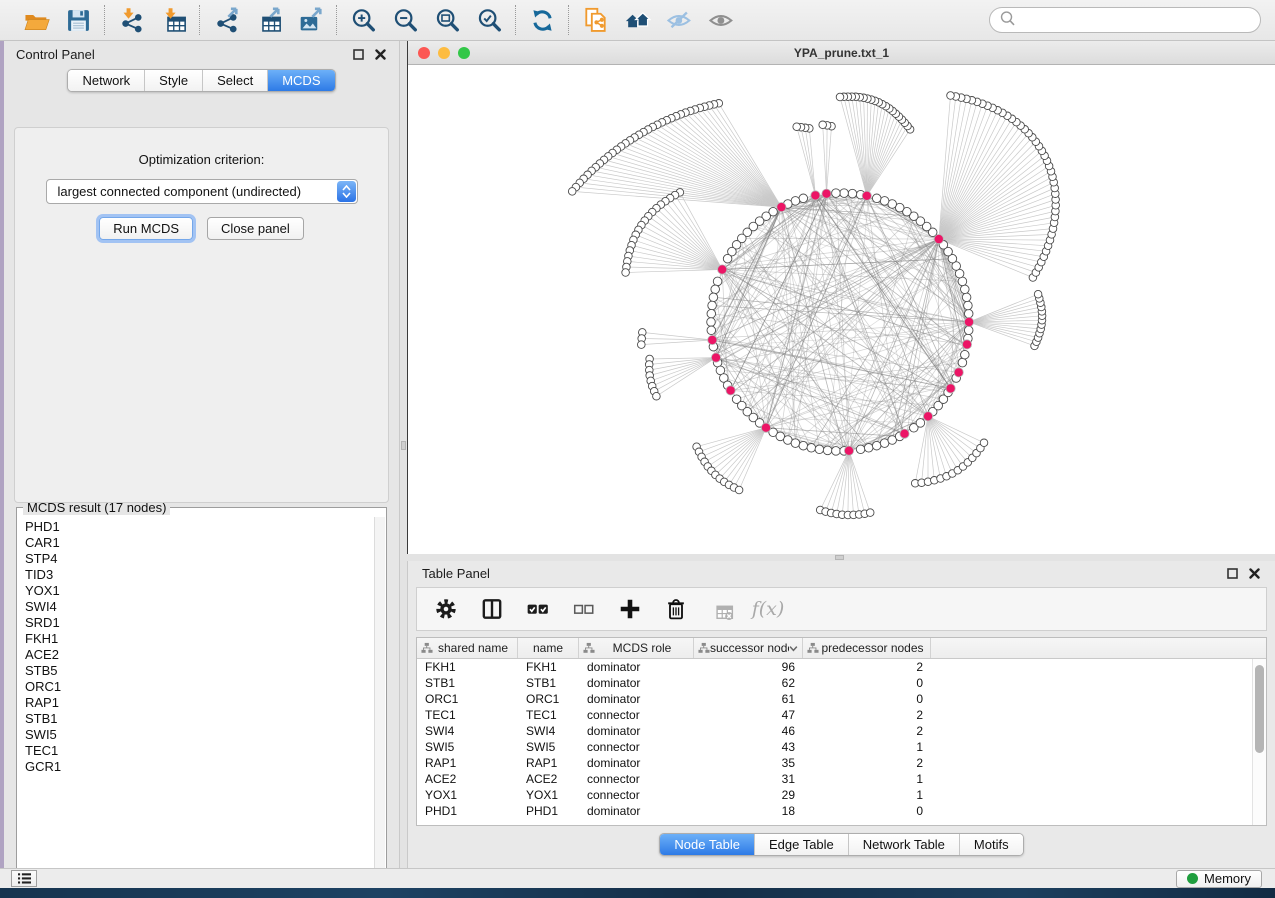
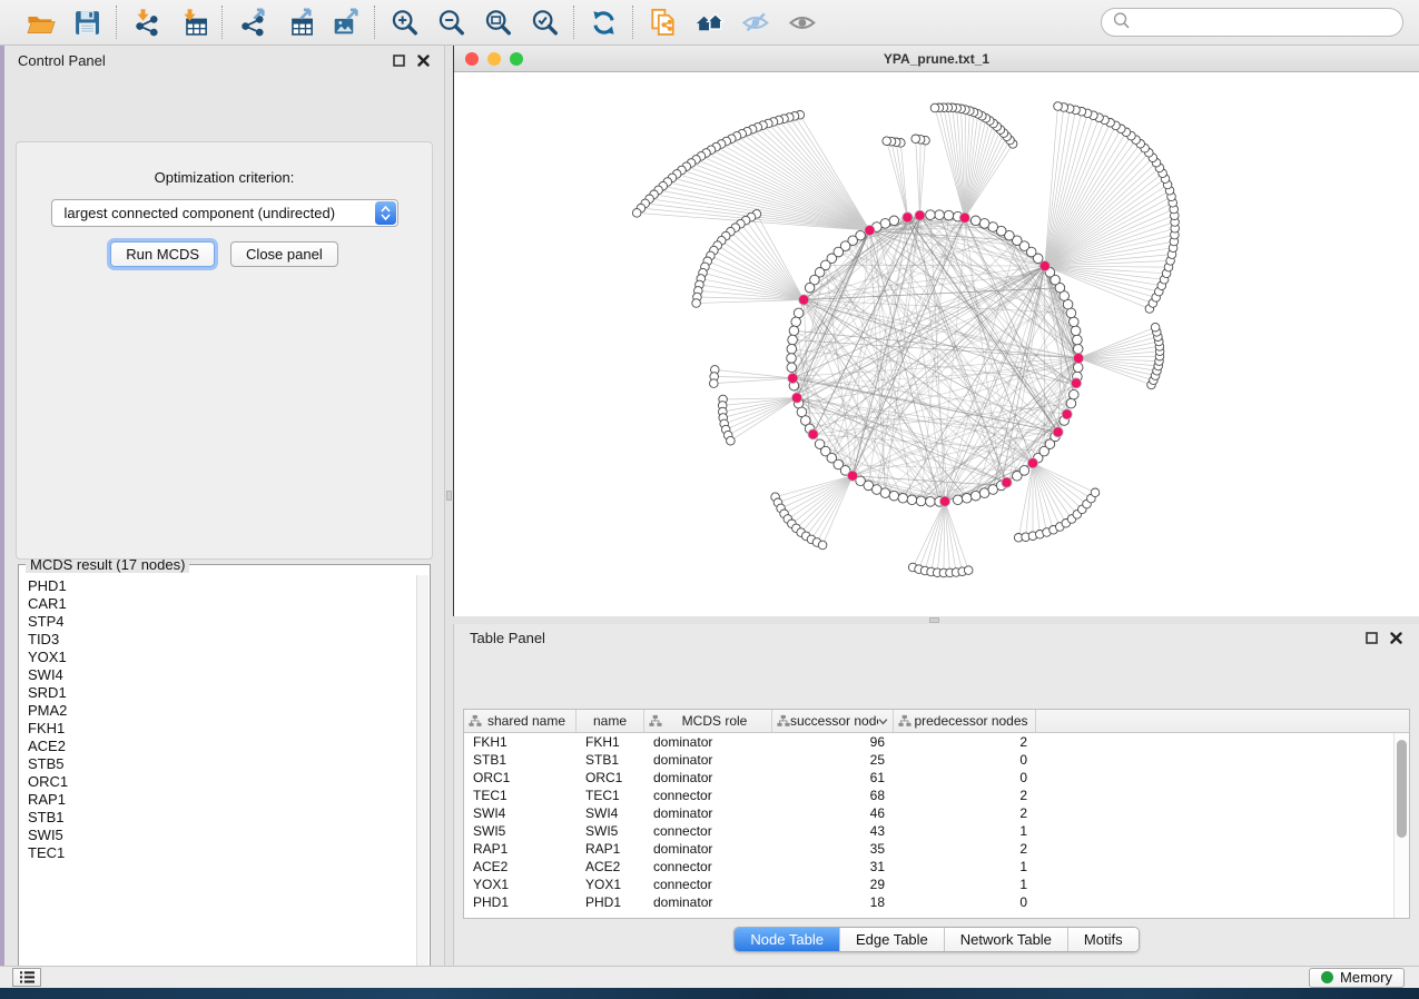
  Control Panel
- Network
- Style
- Select
- MCDS
  Optimization criterion:
  largest connected component (undirected)
  Run MCDS
  Close panel
  MCDS result (17 nodes)
  PHD1
  CAR1
  STP4
  TID3
  YOX1
  SWI4
  SRD1
+ PMA2
  FKH1
  ACE2
  STB5
  ORC1
  RAP1
  STB1
  SWI5
  TEC1
- GCR1
  YPA_prune.txt_1
  Table Panel
- f(x)
  shared name
  name
  MCDS role
  successor nod
  predecessor nodes
  FKH1
  FKH1
  dominator
  96
  2
  STB1
  STB1
  dominator
- 62
+ 25
  0
  ORC1
  ORC1
  dominator
  61
  0
  TEC1
  TEC1
  connector
- 47
+ 68
  2
  SWI4
  SWI4
  dominator
  46
  2
  SWI5
  SWI5
  connector
  43
  1
  RAP1
  RAP1
  dominator
  35
  2
  ACE2
  ACE2
  connector
  31
  1
  YOX1
  YOX1
  connector
  29
  1
  PHD1
  PHD1
  dominator
  18
  0
  Node Table
  Edge Table
  Network Table
  Motifs
  Memory
